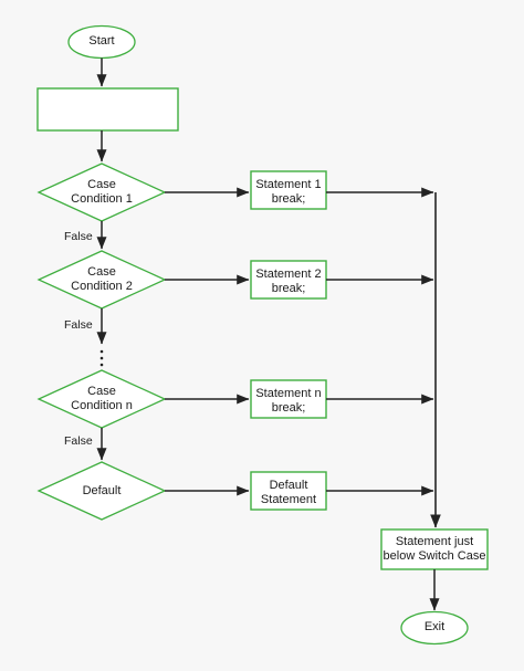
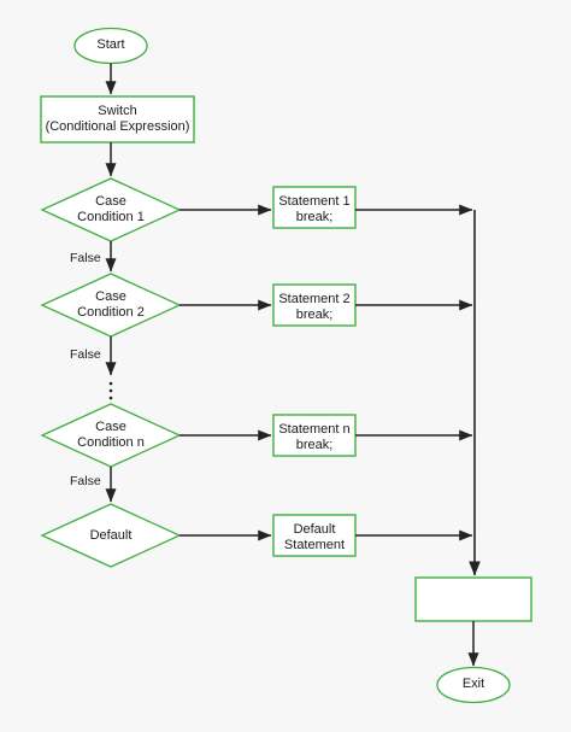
  Start
+ Switch
+ (Conditional Expression)
  Case
  Condition 1
  Case
  Condition 2
  Case
  Condition n
  Default
  Statement 1
  break;
  Statement 2
  break;
  Statement n
  break;
  Default
  Statement
- Statement just
- below Switch Case
  Exit
  False
  False
  False
